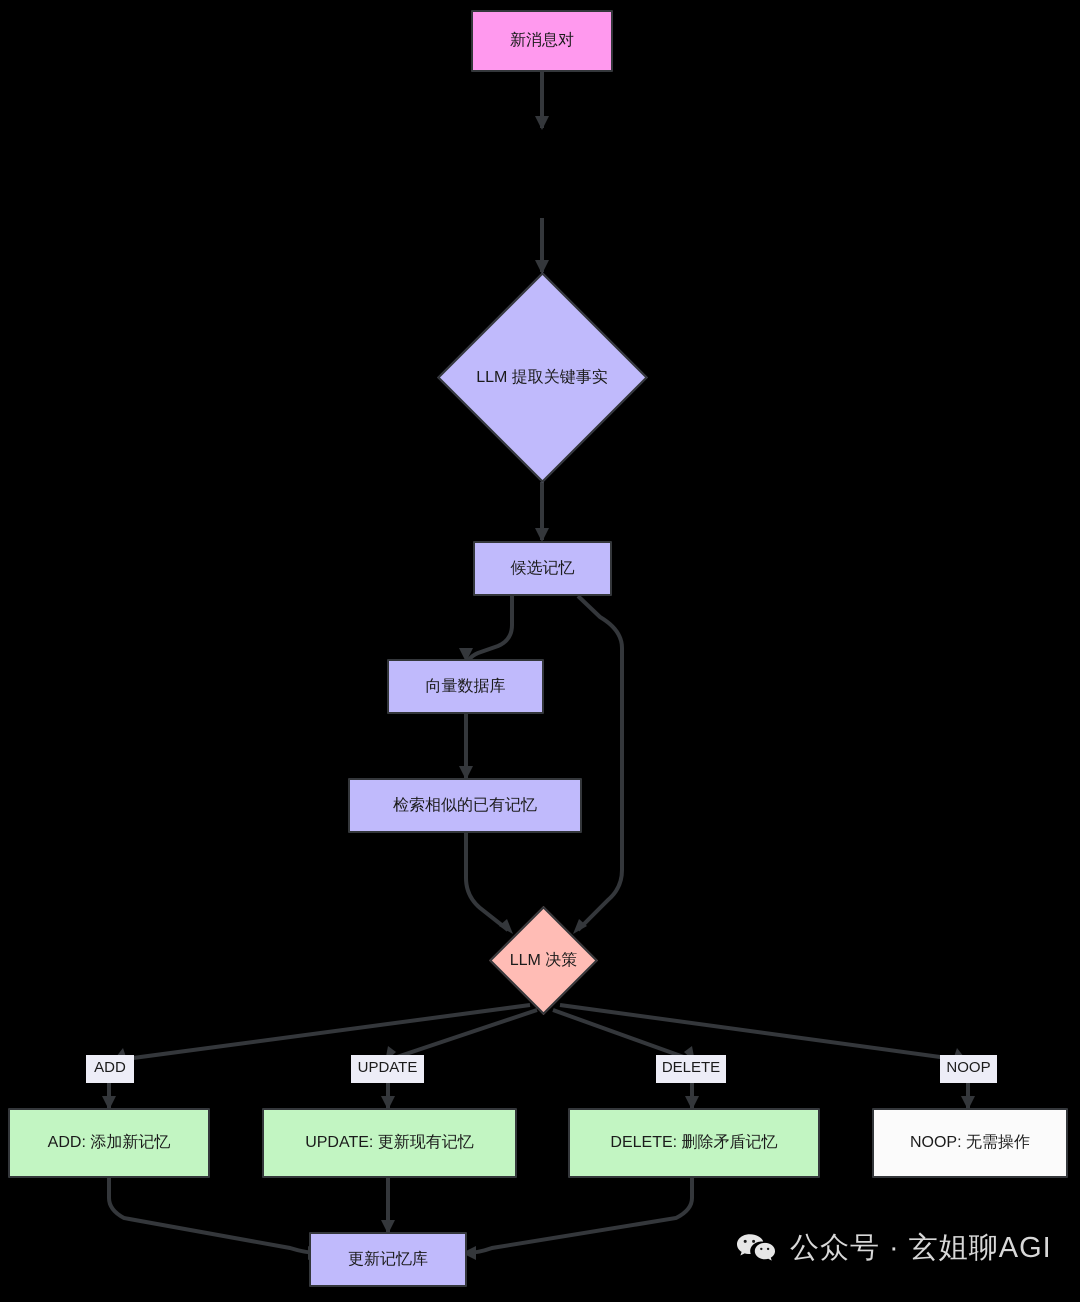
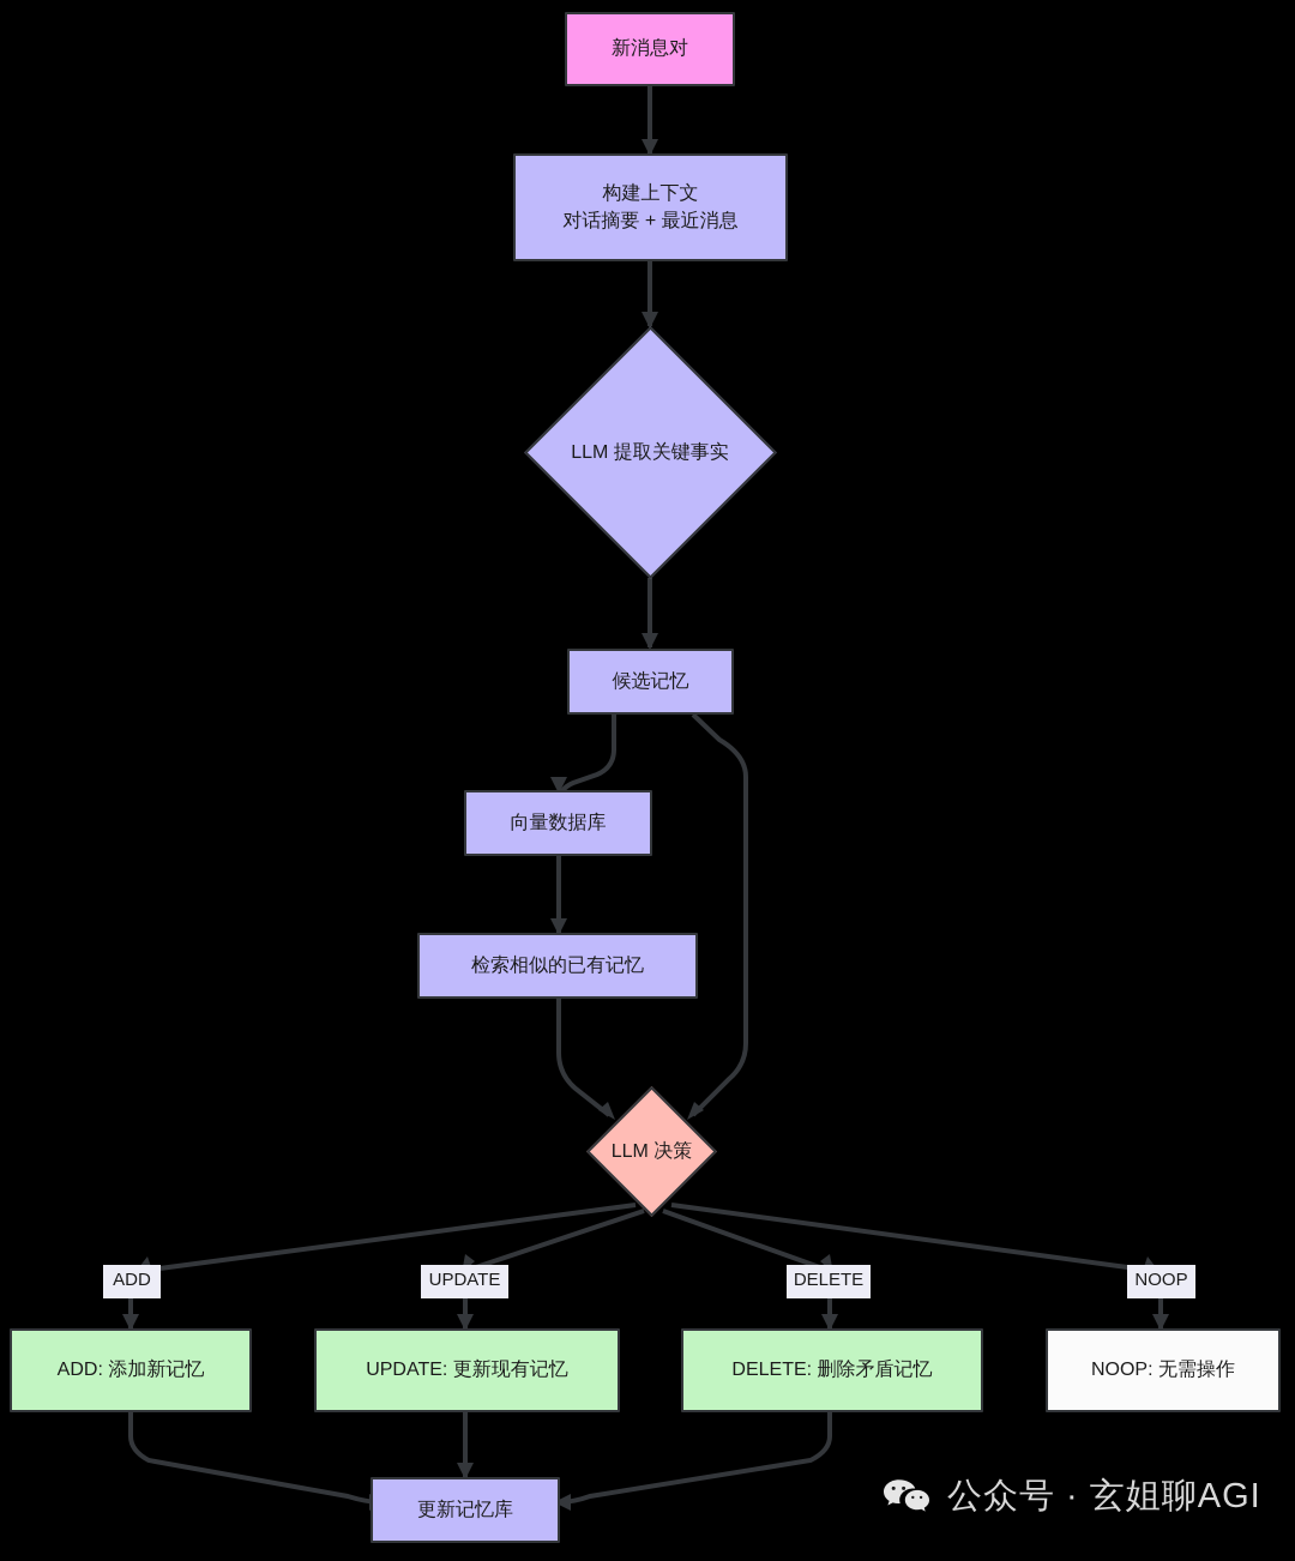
  新消息对
+ 构建上下文
+ 对话摘要 + 最近消息
  LLM 提取关键事实
  候选记忆
  向量数据库
  检索相似的已有记忆
  LLM 决策
  ADD: 添加新记忆
  UPDATE: 更新现有记忆
  DELETE: 删除矛盾记忆
  NOOP: 无需操作
  更新记忆库
  ADD
  UPDATE
  DELETE
  NOOP
  公众号 · 玄姐聊AGI
